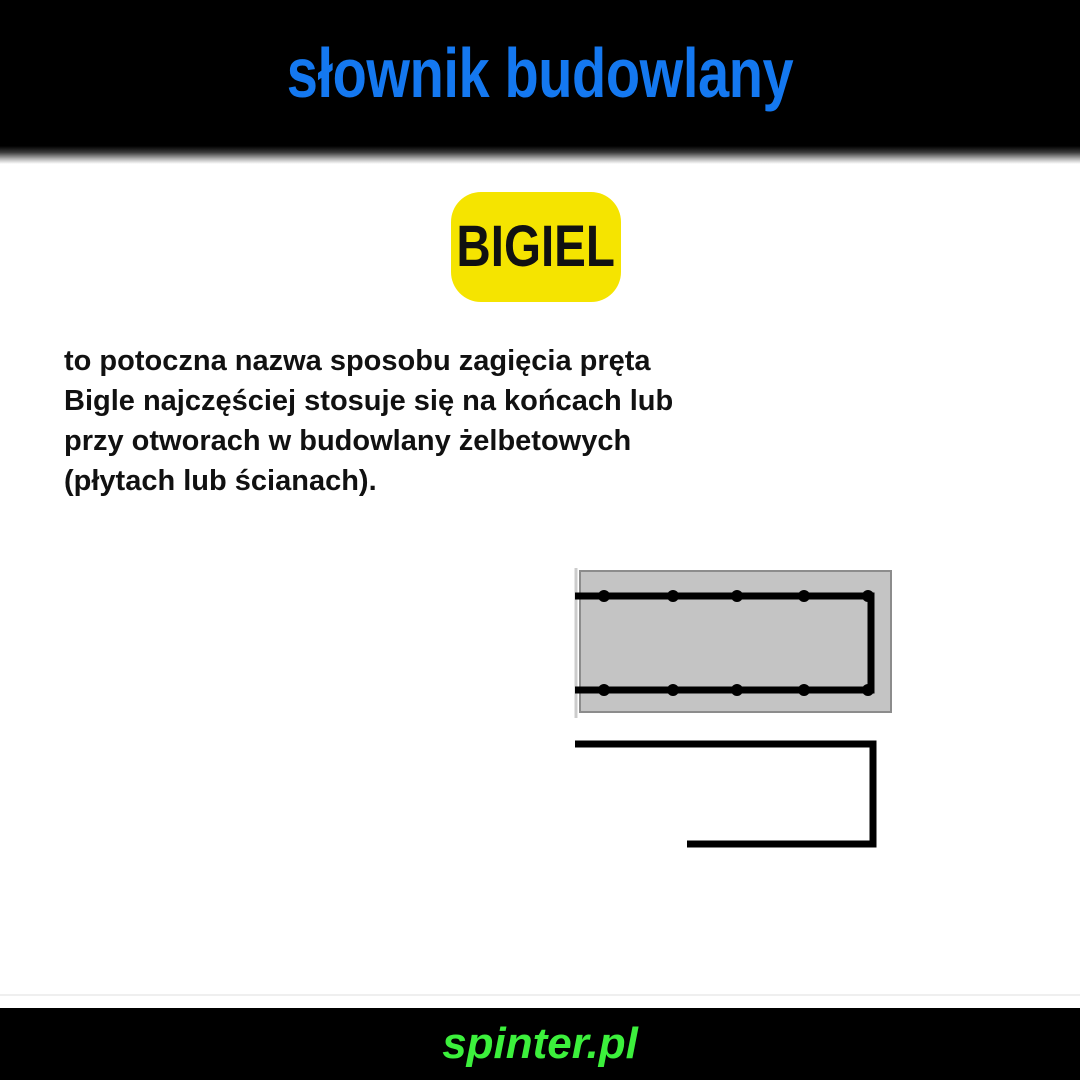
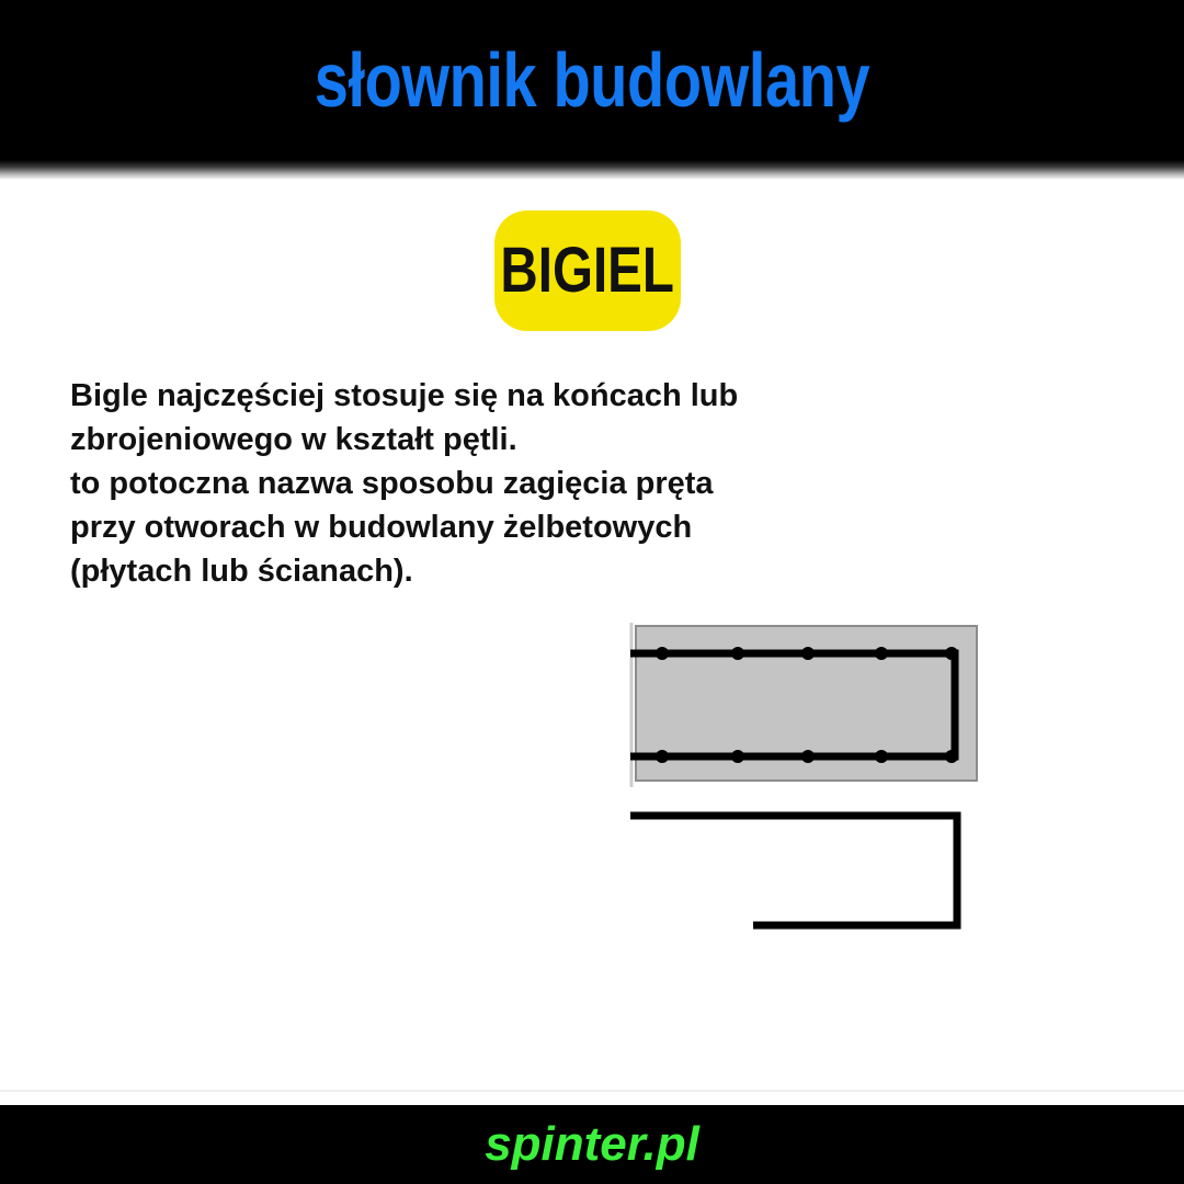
  słownik budowlany
  BIGIEL
- to potoczna nazwa sposobu zagięcia pręta
+ Bigle najczęściej stosuje się na końcach lub
+ zbrojeniowego w kształt pętli.
- Bigle najczęściej stosuje się na końcach lub
+ to potoczna nazwa sposobu zagięcia pręta
  przy otworach w budowlany żelbetowych
  (płytach lub ścianach).
  spinter.pl
